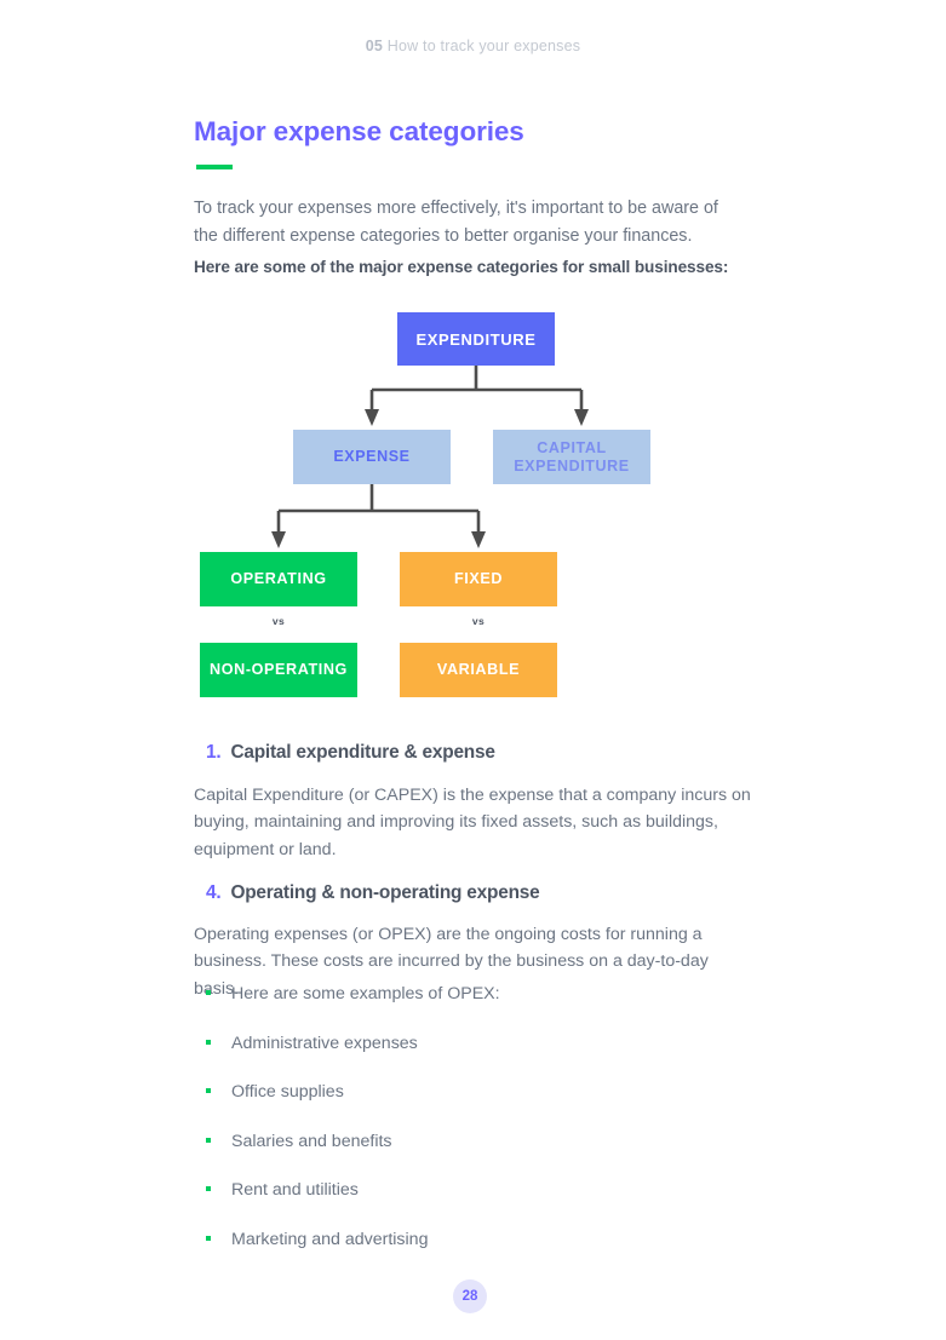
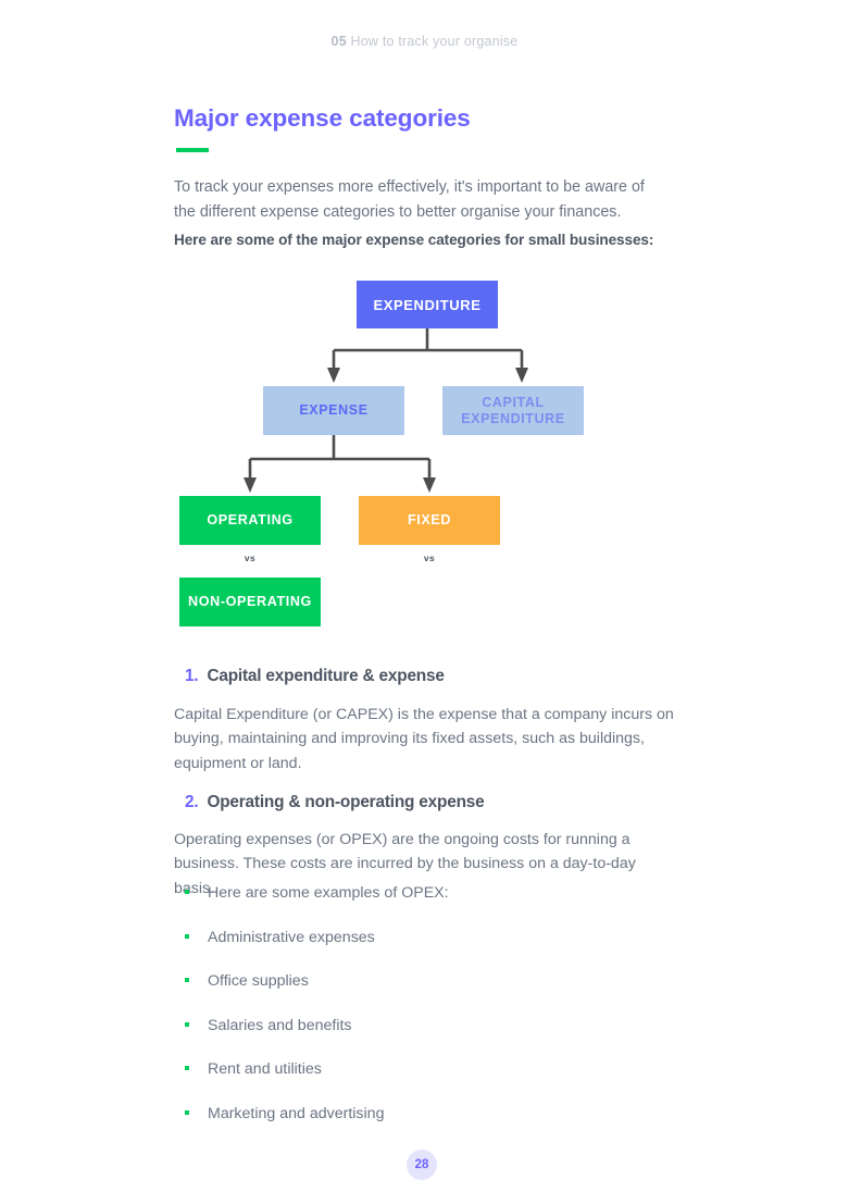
- 05 How to track your expenses
+ 05 How to track your organise
  Major expense categories
  To track your expenses more effectively, it's important to be aware of the different expense categories to better organise your finances.
  Here are some of the major expense categories for small businesses:
  EXPENDITURE
  EXPENSE
  CAPITAL EXPENDITURE
  OPERATING
  FIXED
  vs
  vs
  NON-OPERATING
- VARIABLE
  1. Capital expenditure & expense
  Capital Expenditure (or CAPEX) is the expense that a company incurs on buying, maintaining and improving its fixed assets, such as buildings, equipment or land.
- 4. Operating & non-operating expense
+ 2. Operating & non-operating expense
  Operating expenses (or OPEX) are the ongoing costs for running a business. These costs are incurred by the business on a day-to-day basis.
  Here are some examples of OPEX:
  Administrative expenses
  Office supplies
  Salaries and benefits
  Rent and utilities
  Marketing and advertising
  28
